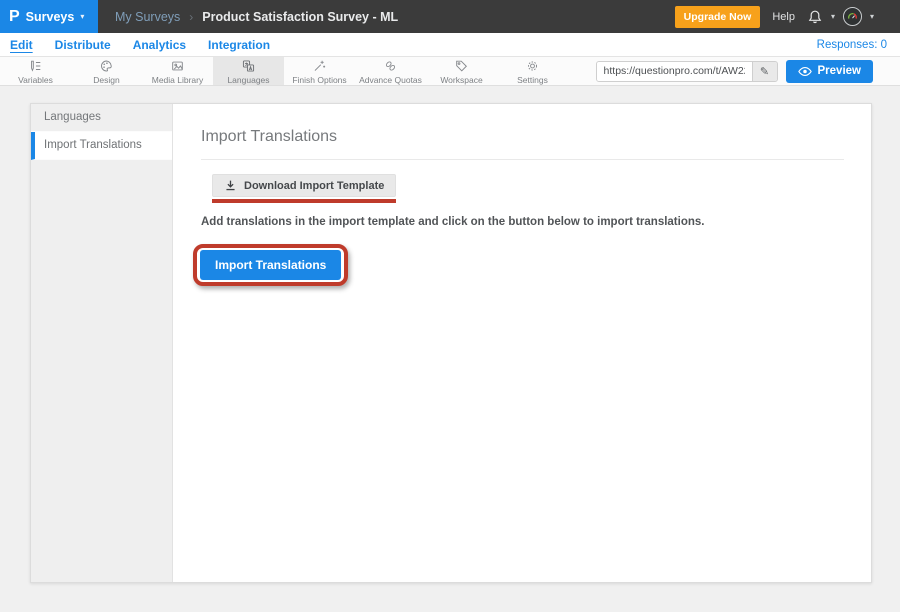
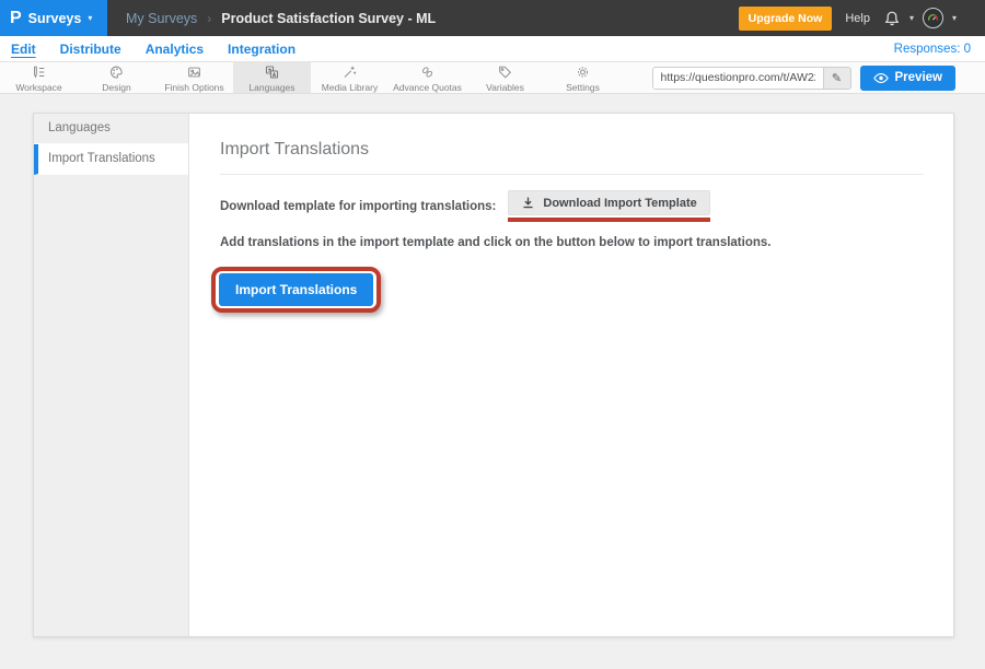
  P
  Surveys
  ▾
  My Surveys
  ›
  Product Satisfaction Survey - ML
  Upgrade Now
  Help
  ▾
  ▾
  Edit
  Distribute
  Analytics
  Integration
  Responses: 0
- Variables
+ Workspace
  Design
- Media Library
+ Finish Options
  Languages
- Finish Options
+ Media Library
  Advance Quotas
- Workspace
+ Variables
  Settings
  https://questionpro.com/t/AW2
  ✎
  Preview
  Languages
  Import Translations
  Import Translations
+ Download template for importing translations:
  Download Import Template
  Add translations in the import template and click on the button below to import translations.
  Import Translations
